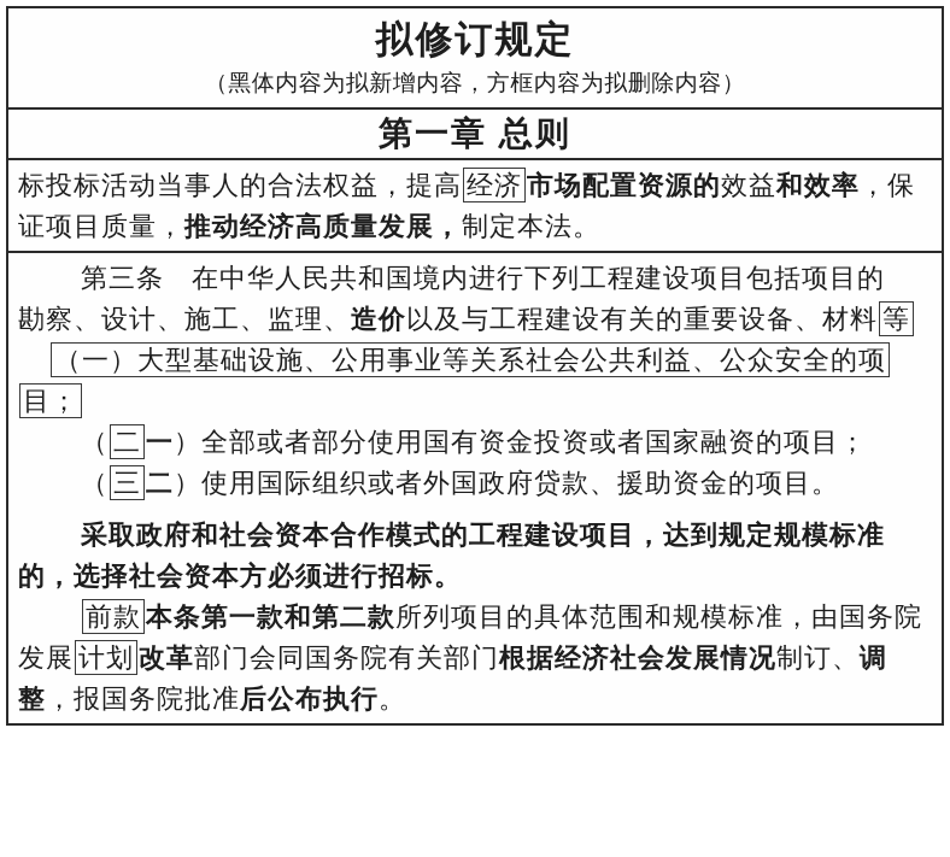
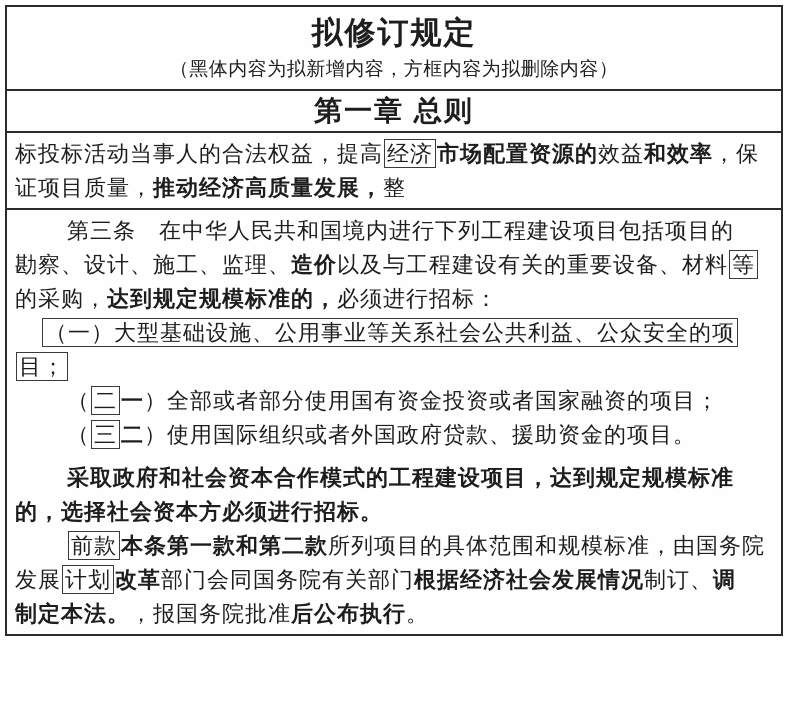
  拟修订规定
  （黑体内容为拟新增内容，方框内容为拟删除内容）
  第一章 总则
  标投标活动当事人的合法权益，提高 经济 市场配置资源的效益和效率，保
- 证项目质量，推动经济高质量发展，制定本法。
+ 证项目质量，推动经济高质量发展，整
  第三条 在中华人民共和国境内进行下列工程建设项目包括项目的
  勘察、设计、施工、监理、造价以及与工程建设有关的重要设备、材料 等
+ 的采购，达到规定规模标准的，必须进行招标：
  （一）大型基础设施、公用事业等关系社会公共利益、公众安全的项
  目；
  （ 二 一）全部或者部分使用国有资金投资或者国家融资的项目；
  （ 三 二）使用国际组织或者外国政府贷款、援助资金的项目。
  采取政府和社会资本合作模式的工程建设项目，达到规定规模标准
  的，选择社会资本方必须进行招标。
  前款 本条第一款和第二款所列项目的具体范围和规模标准，由国务院
  发展 计划 改革部门会同国务院有关部门根据经济社会发展情况制订、调
- 整，报国务院批准后公布执行。
+ 制定本法。，报国务院批准后公布执行。
